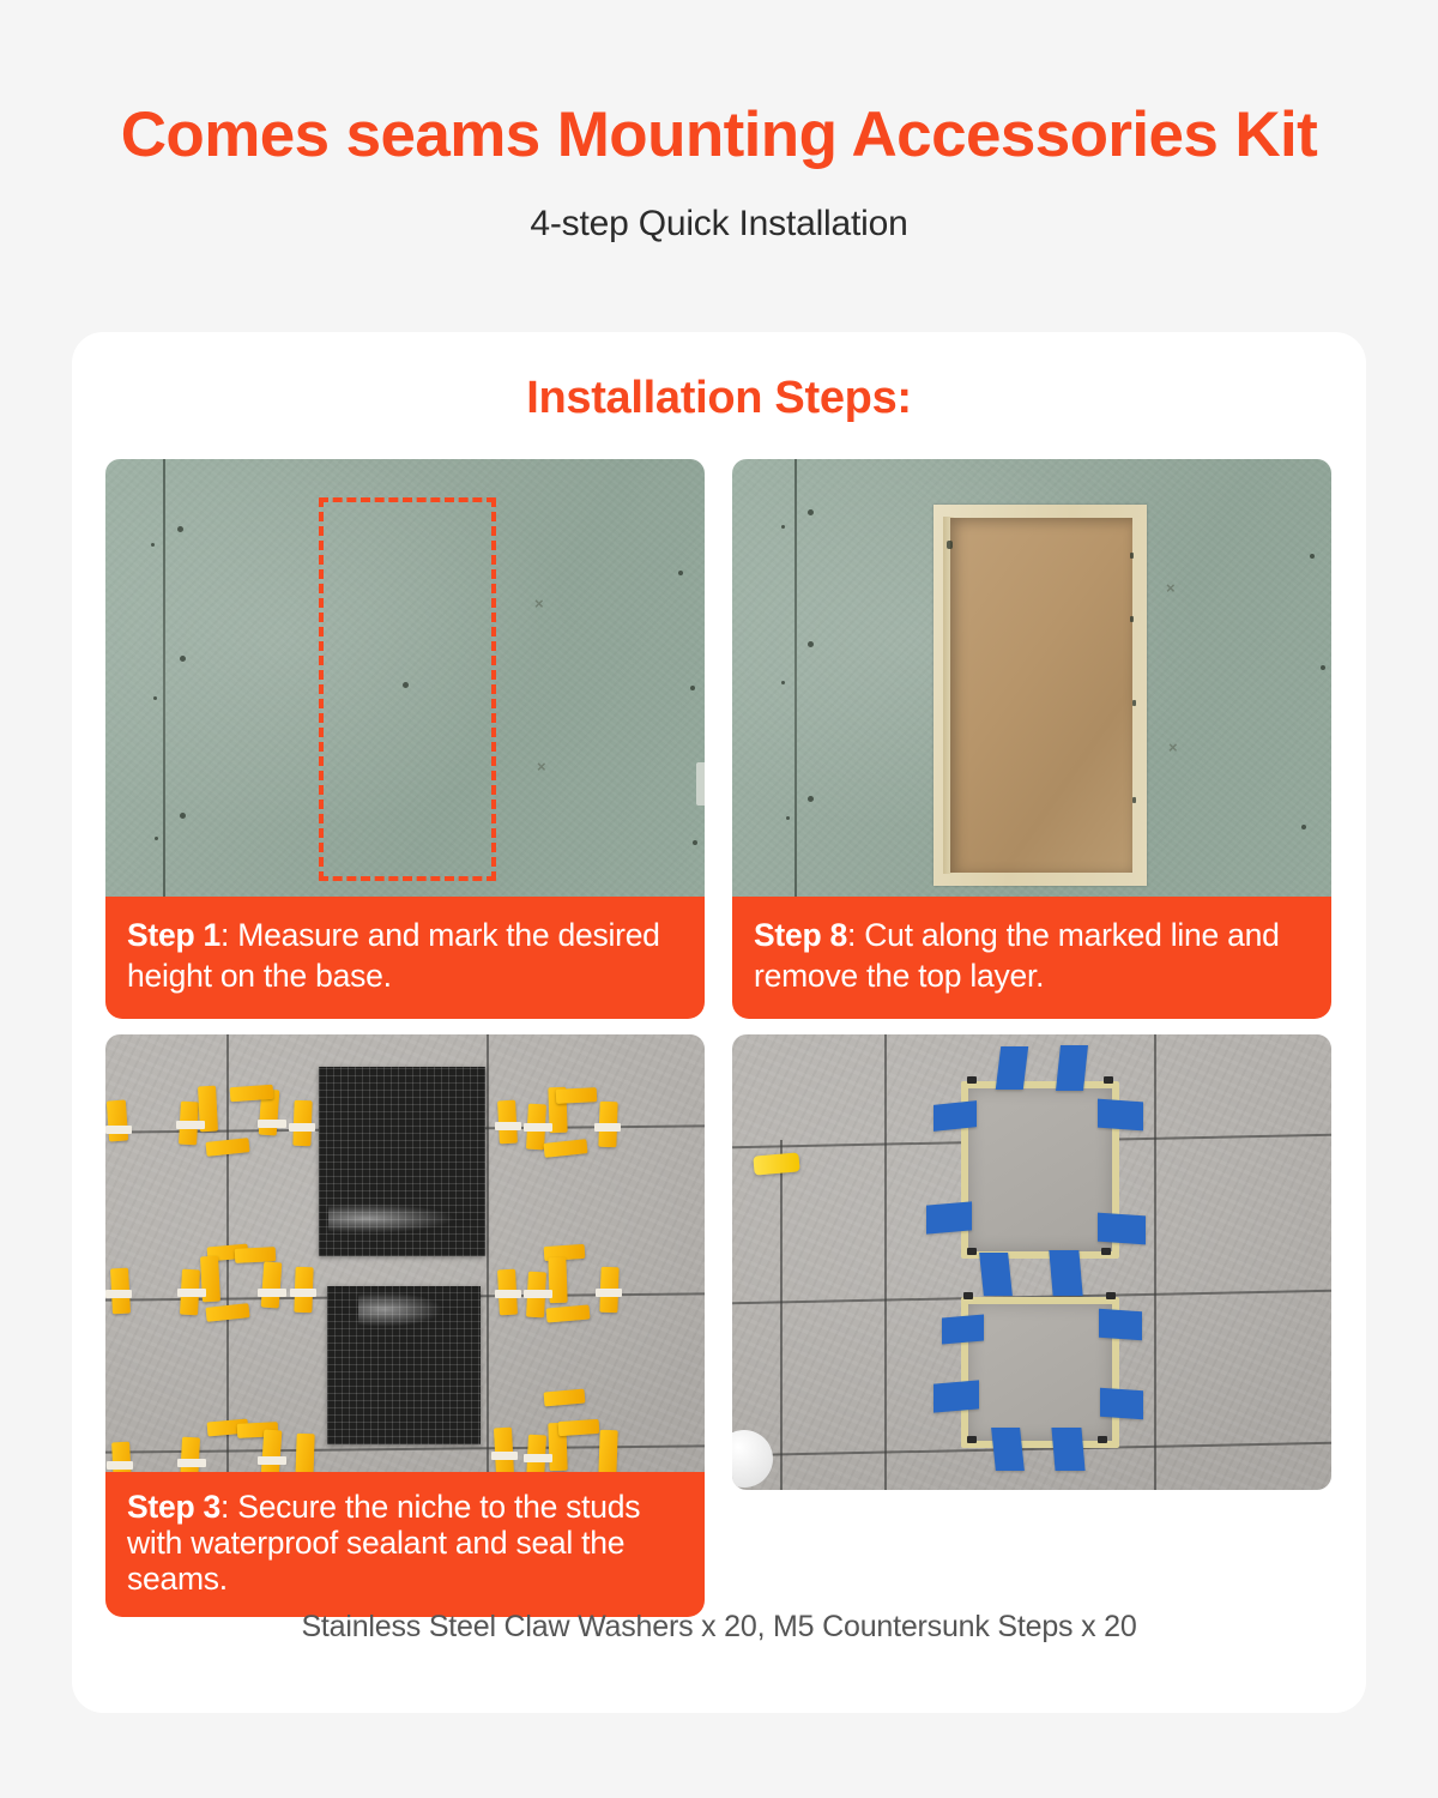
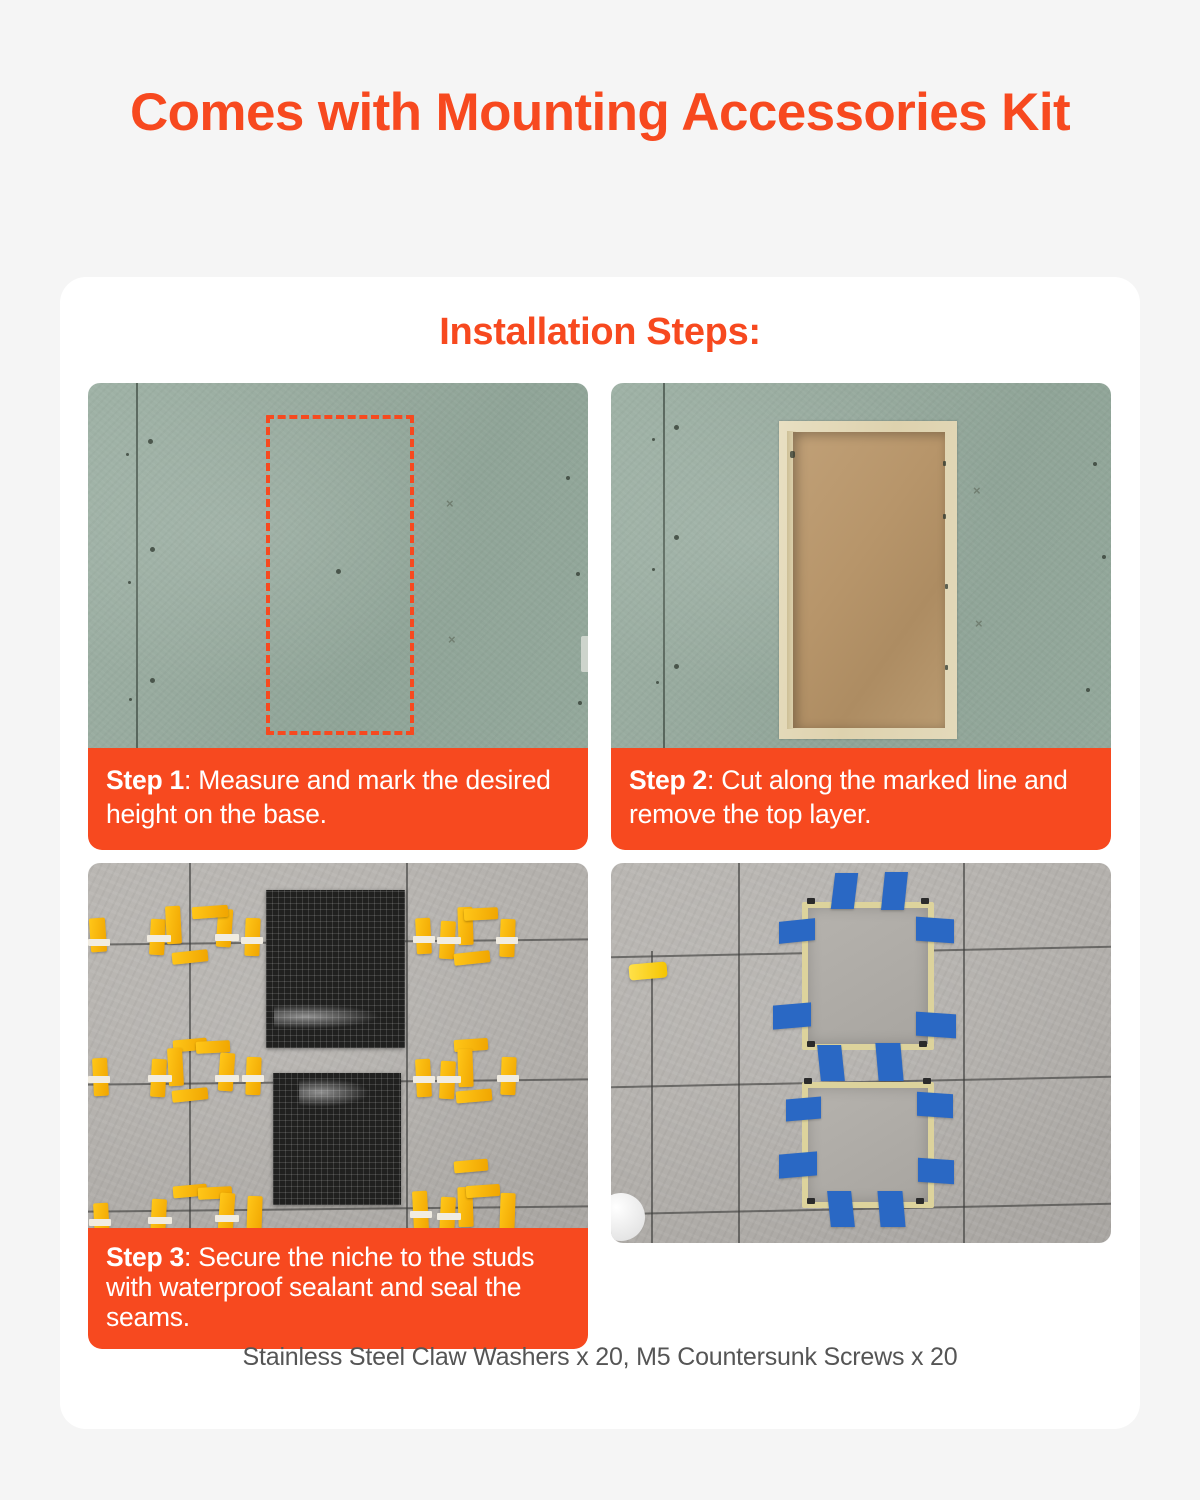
- Comes seams Mounting Accessories Kit
+ Comes with Mounting Accessories Kit
- 4-step Quick Installation
  Installation Steps:
  ×
  ×
  Step 1: Measure and mark the desired height on the base.
  ×
  ×
- Step 8: Cut along the marked line and remove the top layer.
+ Step 2: Cut along the marked line and remove the top layer.
  Step 3: Secure the niche to the studs with waterproof sealant and seal the seams.
- Stainless Steel Claw Washers x 20, M5 Countersunk Steps x 20
+ Stainless Steel Claw Washers x 20, M5 Countersunk Screws x 20
